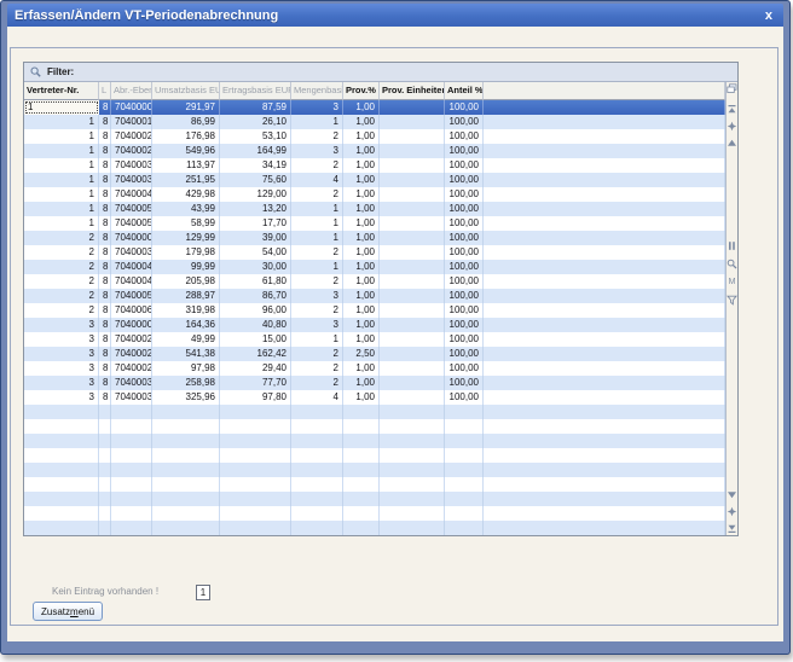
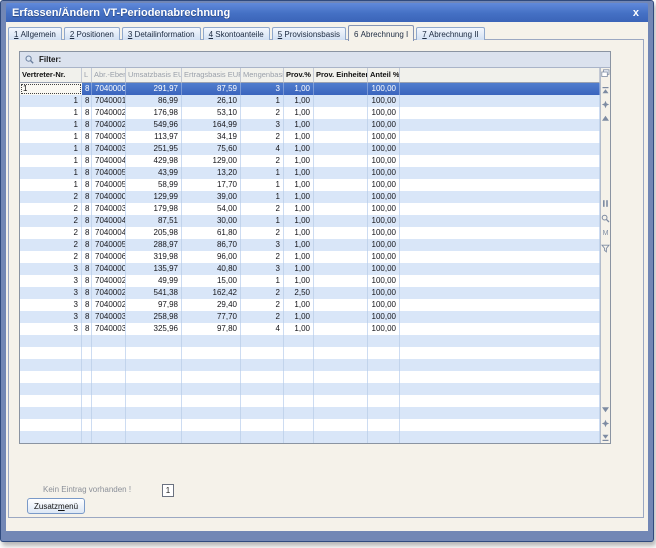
  Erfassen/Ändern VT-Periodenabrechnung
  x
+ 1 Allgemein
+ 2 Positionen
+ 3 Detailinformation
+ 4 Skontoanteile
+ 5 Provisionsbasis
+ 6 Abrechnung I
+ 7 Abrechnung II
  Filter:
  Vertreter-Nr.
  L
  Abr.-Eben
  Umsatzbasis EU
  Ertragsbasis EUR
  Mengenbasi
  Prov.%
  Prov. Einheiten
  Anteil %
  1
  8
  7040000
  291,97
  87,59
  3
  1,00
  100,00
  1
  8
  7040001
  86,99
  26,10
  1
  1,00
  100,00
  1
  8
  7040002
  176,98
  53,10
  2
  1,00
  100,00
  1
  8
  7040002
  549,96
  164,99
  3
  1,00
  100,00
  1
  8
  7040003
  113,97
  34,19
  2
  1,00
  100,00
  1
  8
  7040003
  251,95
  75,60
  4
  1,00
  100,00
  1
  8
  7040004
  429,98
  129,00
  2
  1,00
  100,00
  1
  8
  7040005
  43,99
  13,20
  1
  1,00
  100,00
  1
  8
  7040005
  58,99
  17,70
  1
  1,00
  100,00
  2
  8
  7040000
  129,99
  39,00
  1
  1,00
  100,00
  2
  8
  7040003
  179,98
  54,00
  2
  1,00
  100,00
  2
  8
  7040004
- 99,99
+ 87,51
  30,00
  1
  1,00
  100,00
  2
  8
  7040004
  205,98
  61,80
  2
  1,00
  100,00
  2
  8
  7040005
  288,97
  86,70
  3
  1,00
  100,00
  2
  8
  7040006
  319,98
  96,00
  2
  1,00
  100,00
  3
  8
  7040000
- 164,36
+ 135,97
  40,80
  3
  1,00
  100,00
  3
  8
  7040002
  49,99
  15,00
  1
  1,00
  100,00
  3
  8
  7040002
  541,38
  162,42
  2
  2,50
  100,00
  3
  8
  7040002
  97,98
  29,40
  2
  1,00
  100,00
  3
  8
  7040003
  258,98
  77,70
  2
  1,00
  100,00
  3
  8
  7040003
  325,96
  97,80
  4
  1,00
  100,00
  Kein Eintrag vorhanden !
  1
  Zusatzmenü
